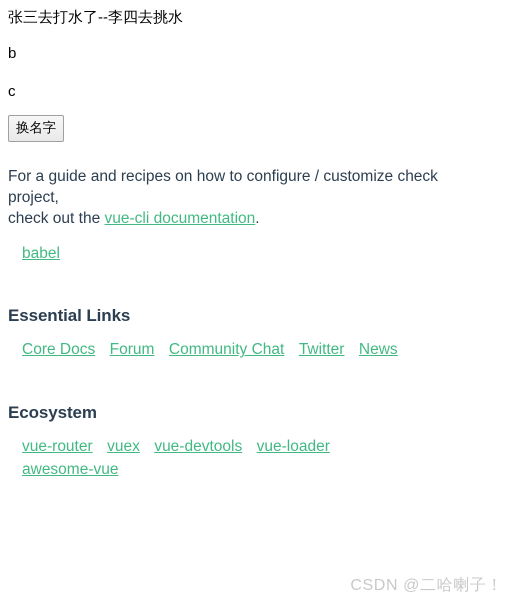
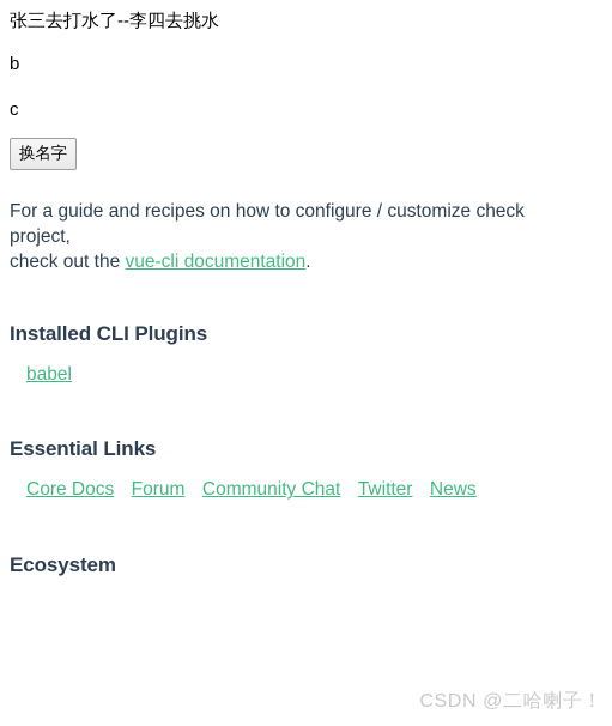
  张三去打水了--李四去挑水
  b
  c
  换名字
  For a guide and recipes on how to configure / customize check project,
  check out the vue-cli documentation.
+ Installed CLI Plugins
  babel
  Essential Links
  Core Docs Forum Community Chat Twitter News
  Ecosystem
- vue-router vuex vue-devtools vue-loader
- awesome-vue
  CSDN @二哈喇子！
